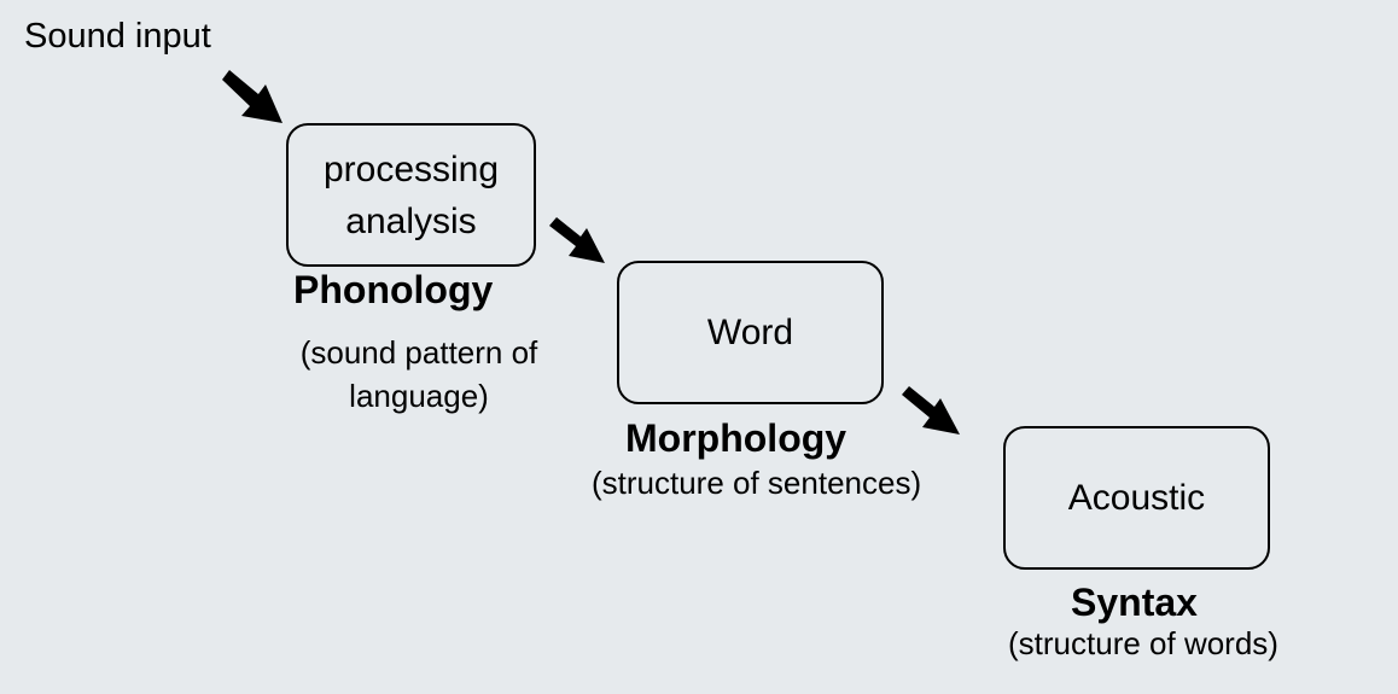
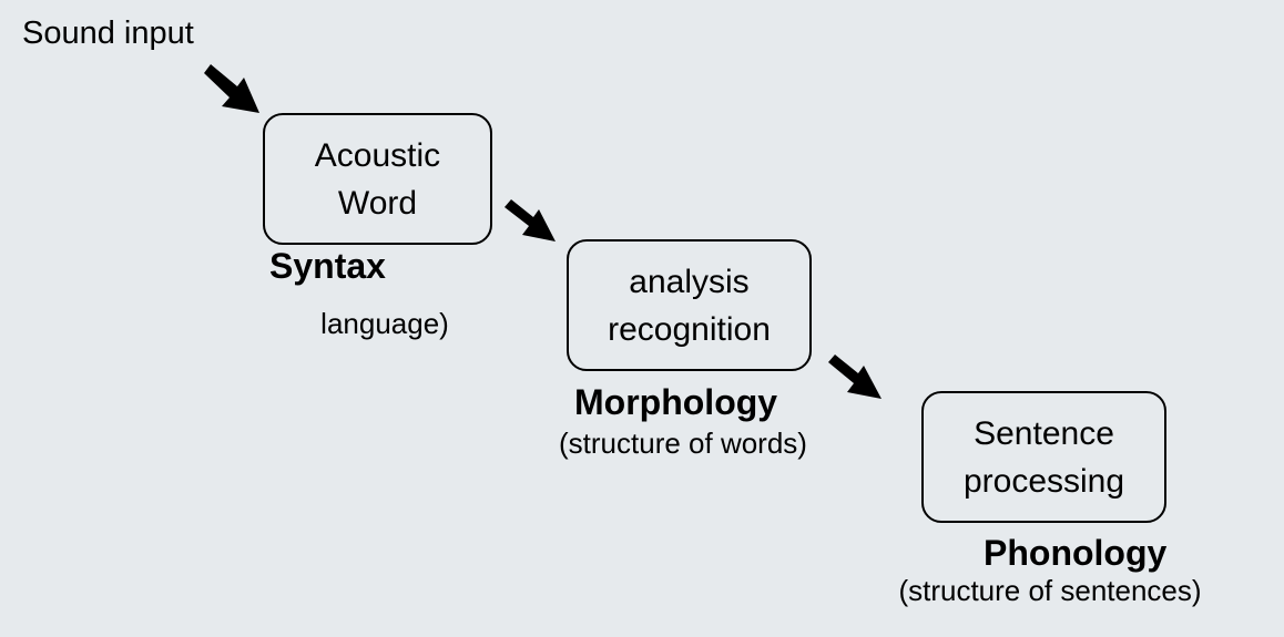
  Sound input
- processing
+ Acoustic
- analysis
+ Word
- Phonology
+ Syntax
- (sound pattern of
  language)
- Word
+ analysis
+ recognition
  Morphology
- (structure of sentences)
+ (structure of words)
+ Sentence
- Acoustic
+ processing
- Syntax
+ Phonology
- (structure of words)
+ (structure of sentences)
